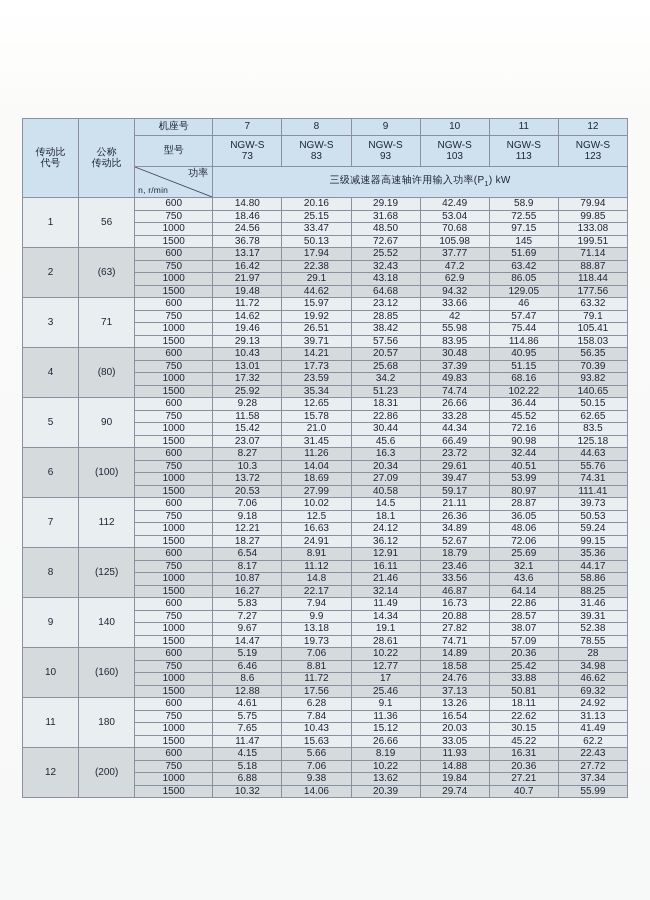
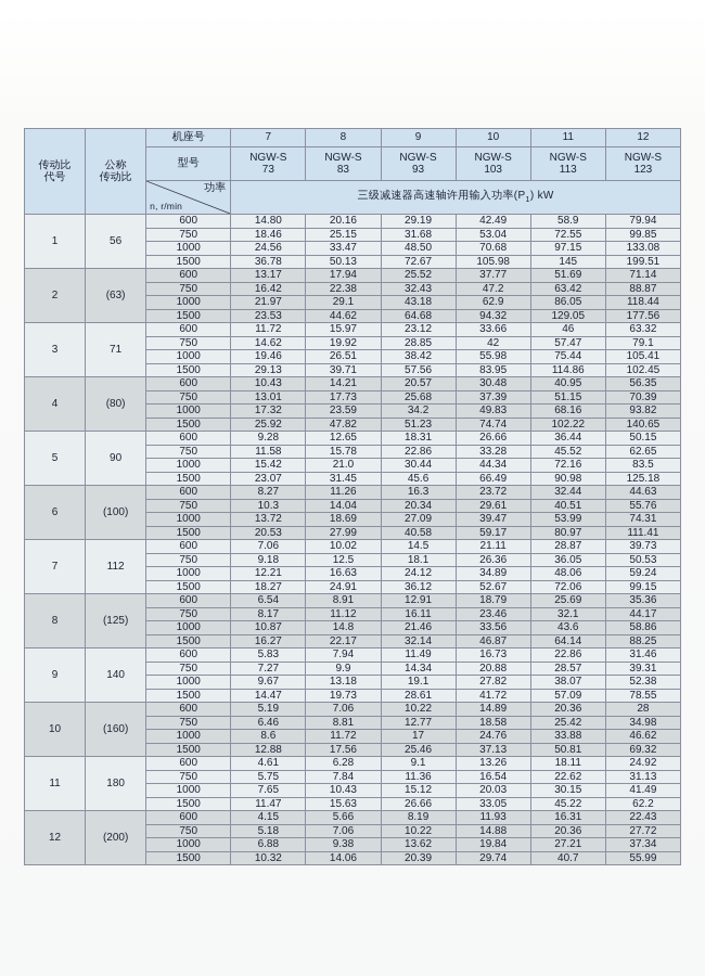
  传动比 代号	公称 传动比	机座号	7	8	9	10	11	12
  型号	NGW-S 73	NGW-S 83	NGW-S 93	NGW-S 103	NGW-S 113	NGW-S 123
  功率 n, r/min	三级减速器高速轴许用输入功率(P1) kW
  1	56	600	14.80	20.16	29.19	42.49	58.9	79.94
  750	18.46	25.15	31.68	53.04	72.55	99.85
  1000	24.56	33.47	48.50	70.68	97.15	133.08
  1500	36.78	50.13	72.67	105.98	145	199.51
  2	(63)	600	13.17	17.94	25.52	37.77	51.69	71.14
  750	16.42	22.38	32.43	47.2	63.42	88.87
  1000	21.97	29.1	43.18	62.9	86.05	118.44
- 1500	19.48	44.62	64.68	94.32	129.05	177.56
+ 1500	23.53	44.62	64.68	94.32	129.05	177.56
  3	71	600	11.72	15.97	23.12	33.66	46	63.32
  750	14.62	19.92	28.85	42	57.47	79.1
  1000	19.46	26.51	38.42	55.98	75.44	105.41
- 1500	29.13	39.71	57.56	83.95	114.86	158.03
+ 1500	29.13	39.71	57.56	83.95	114.86	102.45
  4	(80)	600	10.43	14.21	20.57	30.48	40.95	56.35
  750	13.01	17.73	25.68	37.39	51.15	70.39
  1000	17.32	23.59	34.2	49.83	68.16	93.82
- 1500	25.92	35.34	51.23	74.74	102.22	140.65
+ 1500	25.92	47.82	51.23	74.74	102.22	140.65
  5	90	600	9.28	12.65	18.31	26.66	36.44	50.15
  750	11.58	15.78	22.86	33.28	45.52	62.65
  1000	15.42	21.0	30.44	44.34	72.16	83.5
  1500	23.07	31.45	45.6	66.49	90.98	125.18
  6	(100)	600	8.27	11.26	16.3	23.72	32.44	44.63
  750	10.3	14.04	20.34	29.61	40.51	55.76
  1000	13.72	18.69	27.09	39.47	53.99	74.31
  1500	20.53	27.99	40.58	59.17	80.97	111.41
  7	112	600	7.06	10.02	14.5	21.11	28.87	39.73
  750	9.18	12.5	18.1	26.36	36.05	50.53
  1000	12.21	16.63	24.12	34.89	48.06	59.24
  1500	18.27	24.91	36.12	52.67	72.06	99.15
  8	(125)	600	6.54	8.91	12.91	18.79	25.69	35.36
  750	8.17	11.12	16.11	23.46	32.1	44.17
  1000	10.87	14.8	21.46	33.56	43.6	58.86
  1500	16.27	22.17	32.14	46.87	64.14	88.25
  9	140	600	5.83	7.94	11.49	16.73	22.86	31.46
  750	7.27	9.9	14.34	20.88	28.57	39.31
  1000	9.67	13.18	19.1	27.82	38.07	52.38
- 1500	14.47	19.73	28.61	74.71	57.09	78.55
+ 1500	14.47	19.73	28.61	41.72	57.09	78.55
  10	(160)	600	5.19	7.06	10.22	14.89	20.36	28
  750	6.46	8.81	12.77	18.58	25.42	34.98
  1000	8.6	11.72	17	24.76	33.88	46.62
  1500	12.88	17.56	25.46	37.13	50.81	69.32
  11	180	600	4.61	6.28	9.1	13.26	18.11	24.92
  750	5.75	7.84	11.36	16.54	22.62	31.13
  1000	7.65	10.43	15.12	20.03	30.15	41.49
  1500	11.47	15.63	26.66	33.05	45.22	62.2
  12	(200)	600	4.15	5.66	8.19	11.93	16.31	22.43
  750	5.18	7.06	10.22	14.88	20.36	27.72
  1000	6.88	9.38	13.62	19.84	27.21	37.34
  1500	10.32	14.06	20.39	29.74	40.7	55.99
